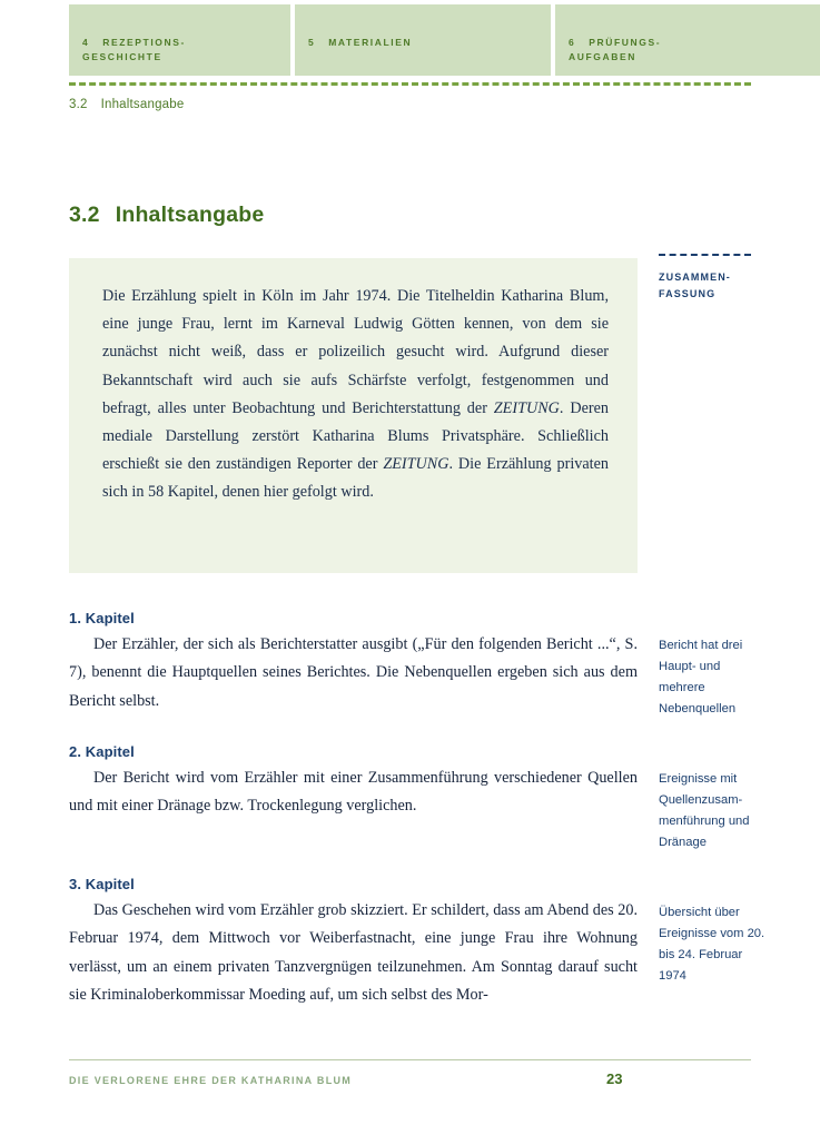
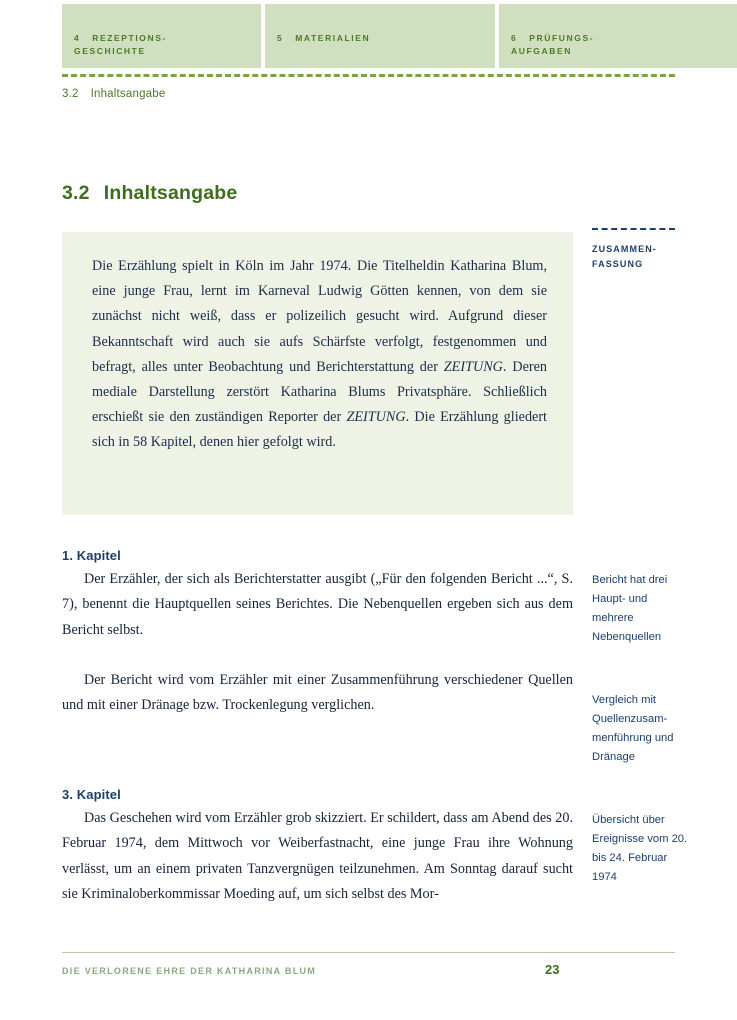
  4 REZEPTIONS-
  GESCHICHTE
  5 MATERIALIEN
  6 PRÜFUNGS-
  AUFGABEN
  3.2 Inhaltsangabe
  3.2 Inhaltsangabe
- Die Erzählung spielt in Köln im Jahr 1974. Die Titelheldin Katharina Blum, eine junge Frau, lernt im Karneval Ludwig Götten kennen, von dem sie zunächst nicht weiß, dass er polizeilich gesucht wird. Aufgrund dieser Bekanntschaft wird auch sie aufs Schärfste verfolgt, festgenommen und befragt, alles unter Beobachtung und Berichterstattung der ZEITUNG. Deren mediale Darstellung zerstört Katharina Blums Privatsphäre. Schließlich erschießt sie den zuständigen Reporter der ZEITUNG. Die Erzählung privaten sich in 58 Kapitel, denen hier gefolgt wird.
+ Die Erzählung spielt in Köln im Jahr 1974. Die Titelheldin Katharina Blum, eine junge Frau, lernt im Karneval Ludwig Götten kennen, von dem sie zunächst nicht weiß, dass er polizeilich gesucht wird. Aufgrund dieser Bekanntschaft wird auch sie aufs Schärfste verfolgt, festgenommen und befragt, alles unter Beobachtung und Berichterstattung der ZEITUNG. Deren mediale Darstellung zerstört Katharina Blums Privatsphäre. Schließlich erschießt sie den zuständigen Reporter der ZEITUNG. Die Erzählung gliedert sich in 58 Kapitel, denen hier gefolgt wird.
  ZUSAMMEN-
  FASSUNG
  1. Kapitel
  Der Erzähler, der sich als Berichterstatter ausgibt („Für den folgenden Bericht ...“, S. 7), benennt die Hauptquellen seines Berichtes. Die Nebenquellen ergeben sich aus dem Bericht selbst.
  Bericht hat drei Haupt- und mehrere Nebenquellen
- 2. Kapitel
  Der Bericht wird vom Erzähler mit einer Zusammenführung verschiedener Quellen und mit einer Dränage bzw. Trockenlegung verglichen.
- Ereignisse mit Quellenzusam-menführung und Dränage
+ Vergleich mit Quellenzusam-menführung und Dränage
  3. Kapitel
  Das Geschehen wird vom Erzähler grob skizziert. Er schildert, dass am Abend des 20. Februar 1974, dem Mittwoch vor Weiberfastnacht, eine junge Frau ihre Wohnung verlässt, um an einem privaten Tanzvergnügen teilzunehmen. Am Sonntag darauf sucht sie Kriminaloberkommissar Moeding auf, um sich selbst des Mor-
  Übersicht über Ereignisse vom 20. bis 24. Februar 1974
  DIE VERLORENE EHRE DER KATHARINA BLUM
  23
